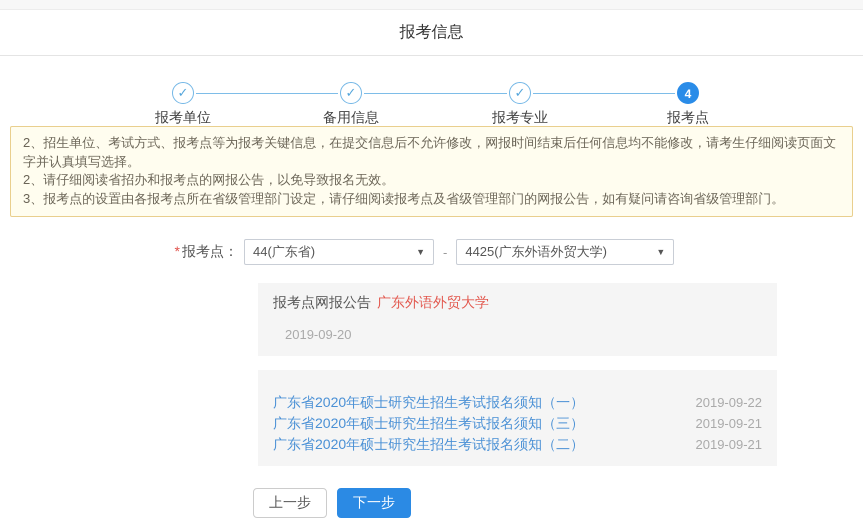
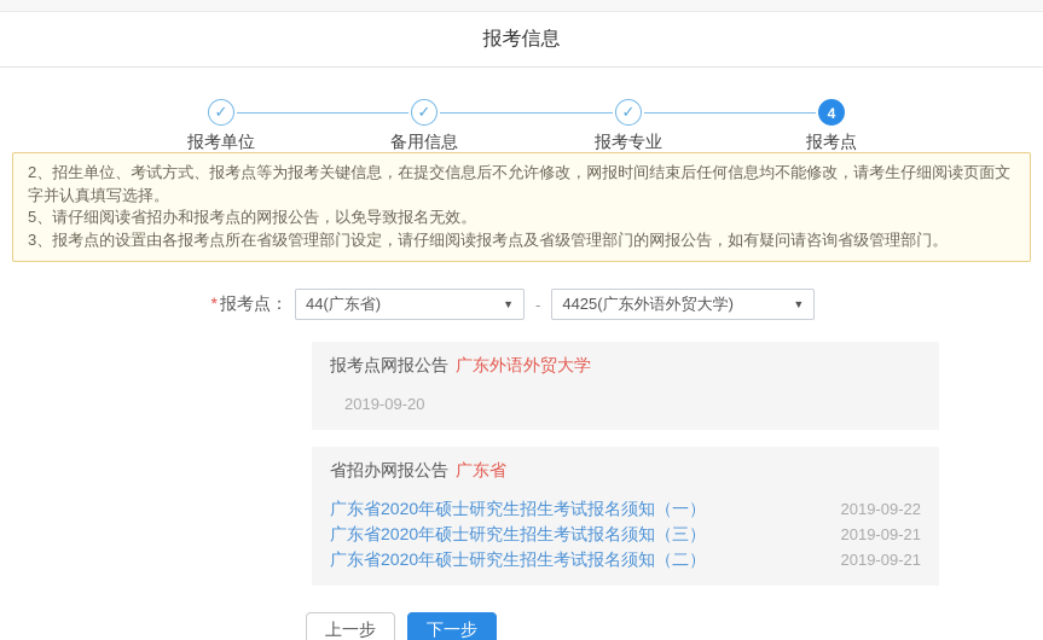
  报考信息
  ✓
  报考单位
  ✓
  备用信息
  ✓
  报考专业
  4
  报考点
  2、招生单位、考试方式、报考点等为报考关键信息，在提交信息后不允许修改，网报时间结束后任何信息均不能修改，请考生仔细阅读页面文字并认真填写选择。
- 2、请仔细阅读省招办和报考点的网报公告，以免导致报名无效。
+ 5、请仔细阅读省招办和报考点的网报公告，以免导致报名无效。
  3、报考点的设置由各报考点所在省级管理部门设定，请仔细阅读报考点及省级管理部门的网报公告，如有疑问请咨询省级管理部门。
  * 报考点：
  44(广东省)
  ▼
  -
  4425(广东外语外贸大学)
  ▼
  报考点网报公告 广东外语外贸大学
  2019-09-20
+ 省招办网报公告 广东省
  广东省2020年硕士研究生招生考试报名须知（一）
  2019-09-22
  广东省2020年硕士研究生招生考试报名须知（三）
  2019-09-21
  广东省2020年硕士研究生招生考试报名须知（二）
  2019-09-21
  上一步
  下一步
